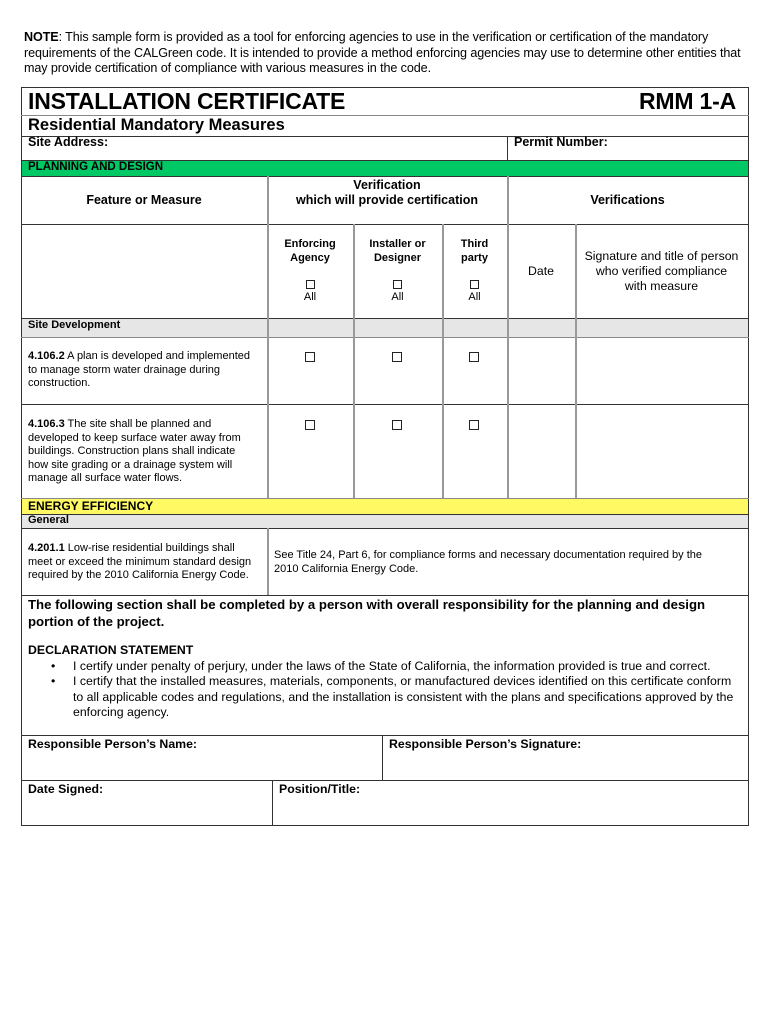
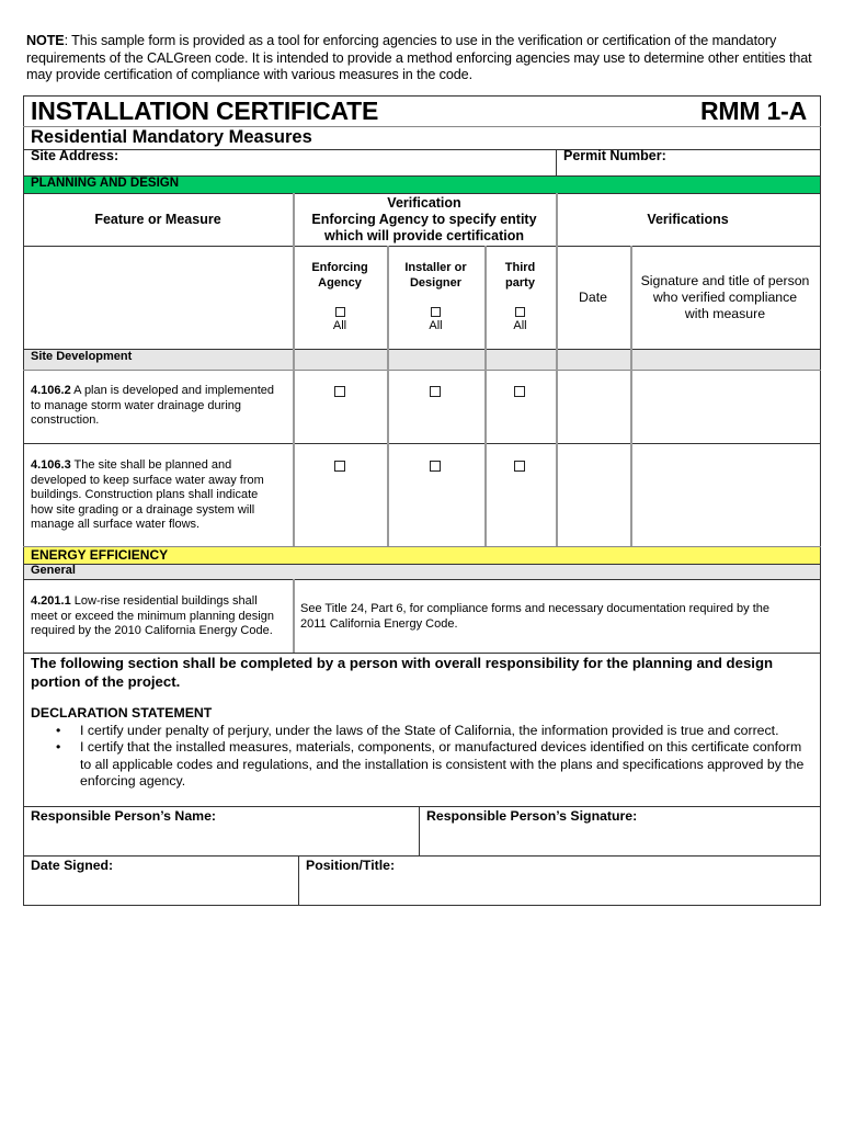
  NOTE: This sample form is provided as a tool for enforcing agencies to use in the verification or certification of the mandatory requirements of the CALGreen code. It is intended to provide a method enforcing agencies may use to determine other entities that may provide certification of compliance with various measures in the code.
  INSTALLATION CERTIFICATE
  RMM 1-A
  Residential Mandatory Measures
  Site Address:
  Permit Number:
  PLANNING AND DESIGN
  Feature or Measure
  Verification
+ Enforcing Agency to specify entity
  which will provide certification
  Verifications
  Enforcing
  Agency
  All
  Installer or
  Designer
  All
  Third
  party
  All
  Date
  Signature and title of person
  who verified compliance
  with measure
  Site Development
  4.106.2 A plan is developed and implemented
  to manage storm water drainage during
  construction.
  4.106.3 The site shall be planned and
  developed to keep surface water away from
  buildings. Construction plans shall indicate
  how site grading or a drainage system will
  manage all surface water flows.
  ENERGY EFFICIENCY
  General
  4.201.1 Low-rise residential buildings shall
- meet or exceed the minimum standard design
+ meet or exceed the minimum planning design
  required by the 2010 California Energy Code.
  See Title 24, Part 6, for compliance forms and necessary documentation required by the
- 2010 California Energy Code.
+ 2011 California Energy Code.
  The following section shall be completed by a person with overall responsibility for the planning and design portion of the project.
  DECLARATION STATEMENT
  I certify under penalty of perjury, under the laws of the State of California, the information provided is true and correct.
  I certify that the installed measures, materials, components, or manufactured devices identified on this certificate conform to all applicable codes and regulations, and the installation is consistent with the plans and specifications approved by the enforcing agency.
  Responsible Person’s Name:
  Responsible Person’s Signature:
  Date Signed:
  Position/Title:
